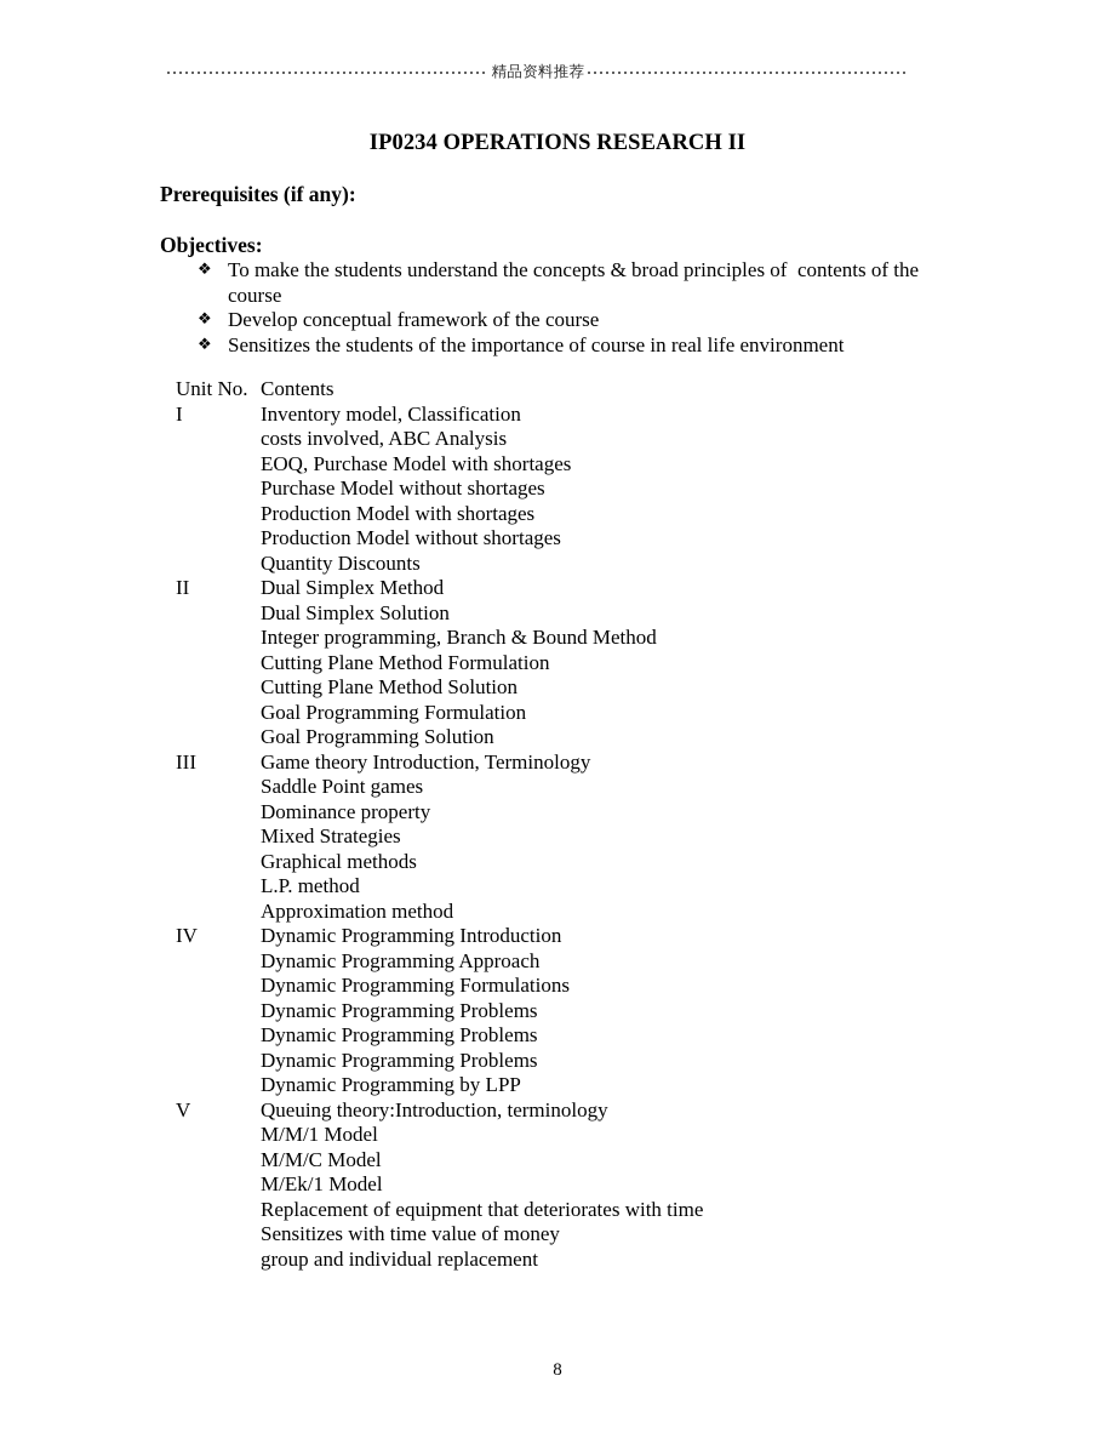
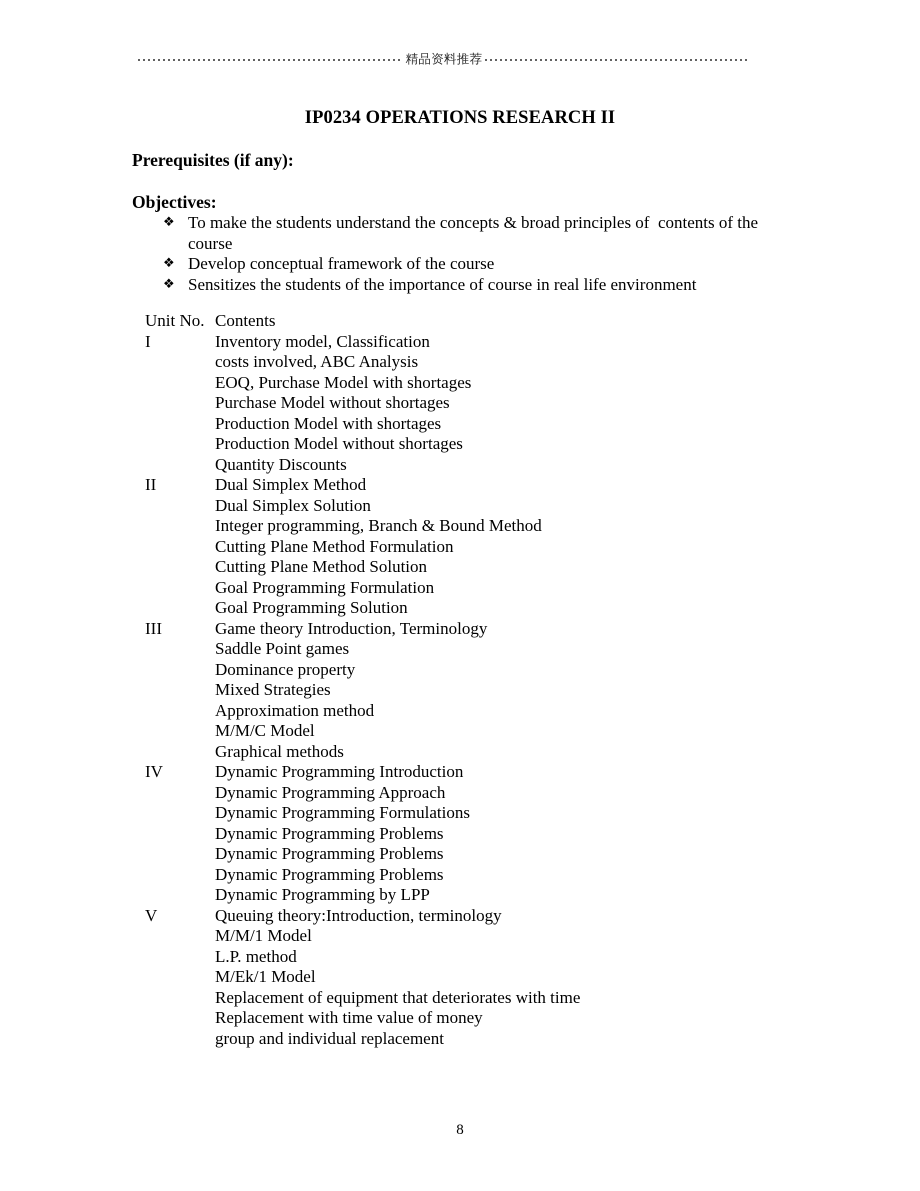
  精品资料推荐
  IP0234 OPERATIONS RESEARCH II
  Prerequisites (if any):
  Objectives:
  ❖
  To make the students understand the concepts & broad principles of contents of the course
  ❖
  Develop conceptual framework of the course
  ❖
  Sensitizes the students of the importance of course in real life environment
  Unit No.	Contents
  I	Inventory model, Classification
  	costs involved, ABC Analysis
  	EOQ, Purchase Model with shortages
  	Purchase Model without shortages
  	Production Model with shortages
  	Production Model without shortages
  	Quantity Discounts
  II	Dual Simplex Method
  	Dual Simplex Solution
  	Integer programming, Branch & Bound Method
  	Cutting Plane Method Formulation
  	Cutting Plane Method Solution
  	Goal Programming Formulation
  	Goal Programming Solution
  III	Game theory Introduction, Terminology
  	Saddle Point games
  	Dominance property
  	Mixed Strategies
- 	Graphical methods
+ 	Approximation method
- 	L.P. method
+ 	M/M/C Model
- 	Approximation method
+ 	Graphical methods
  IV	Dynamic Programming Introduction
  	Dynamic Programming Approach
  	Dynamic Programming Formulations
  	Dynamic Programming Problems
  	Dynamic Programming Problems
  	Dynamic Programming Problems
  	Dynamic Programming by LPP
  V	Queuing theory:Introduction, terminology
  	M/M/1 Model
- 	M/M/C Model
+ 	L.P. method
  	M/Ek/1 Model
  	Replacement of equipment that deteriorates with time
- 	Sensitizes with time value of money
+ 	Replacement with time value of money
  	group and individual replacement
  8
